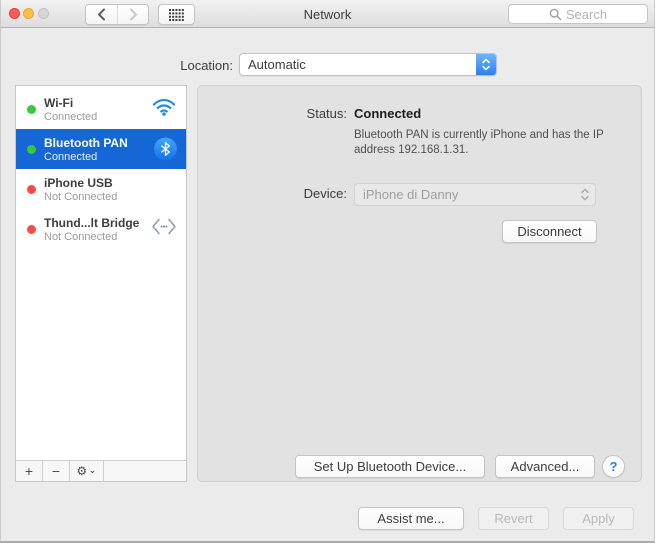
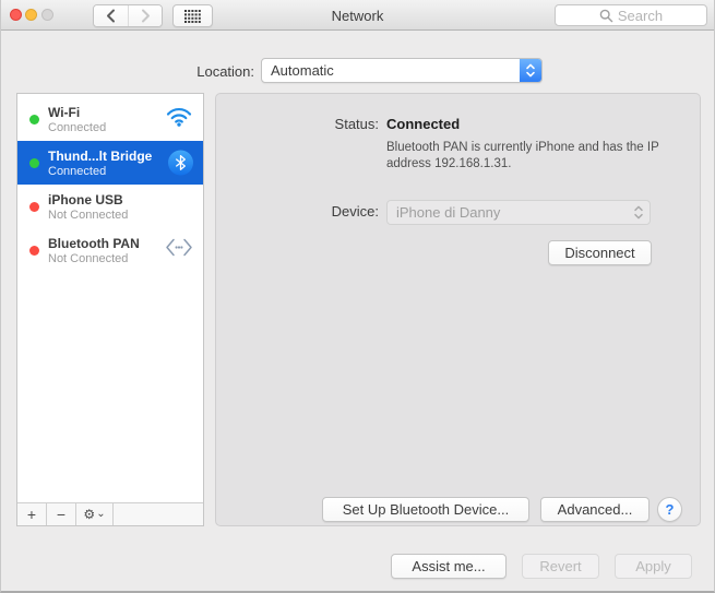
  Network
  Search
  Location:
  Automatic
  Wi-Fi
  Connected
- Bluetooth PAN
+ Thund...lt Bridge
  Connected
  iPhone USB
  Not Connected
- Thund...lt Bridge
+ Bluetooth PAN
  Not Connected
  +
  −
  ⚙
  ⌄
  Status:
  Connected
  Bluetooth PAN is currently iPhone and has the IP address 192.168.1.31.
  Device:
  iPhone di Danny
  Disconnect
  Set Up Bluetooth Device...
  Advanced...
  ?
  Assist me...
  Revert
  Apply
